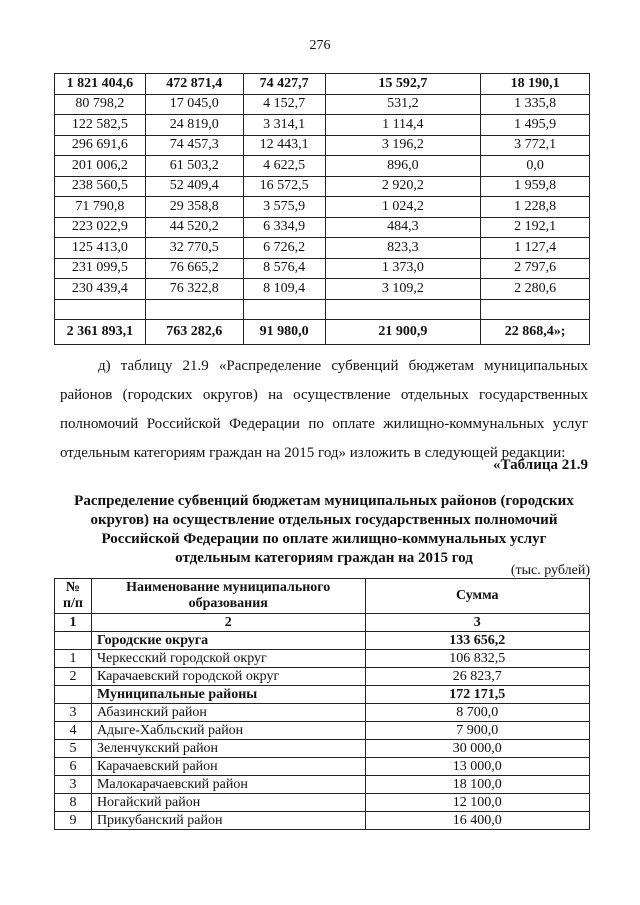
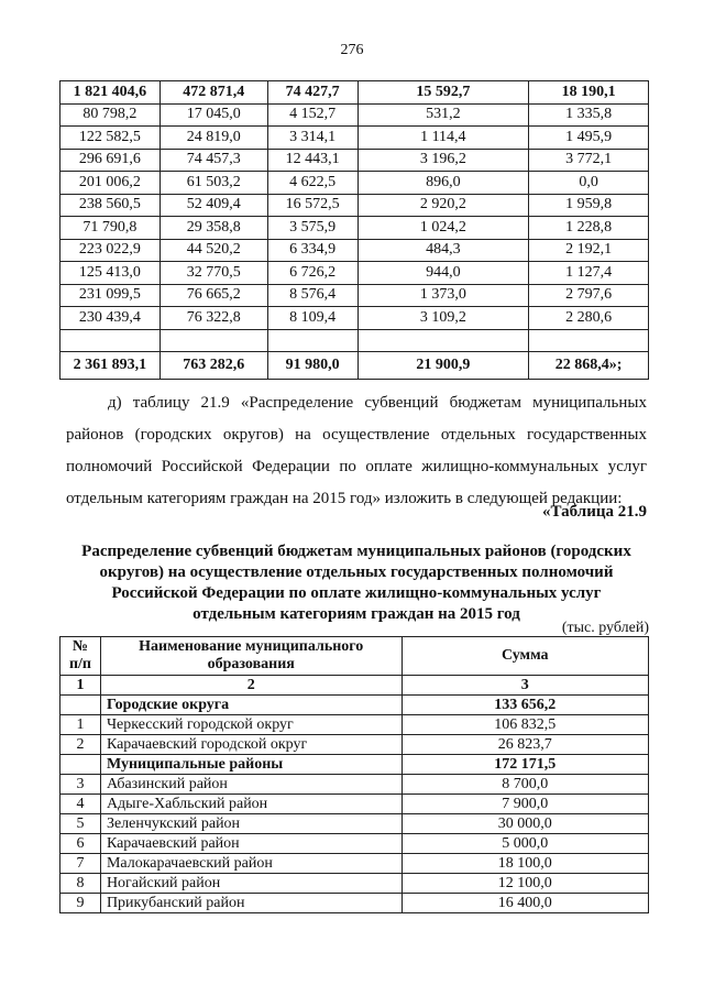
  276
  1 821 404,6	472 871,4	74 427,7	15 592,7	18 190,1
  80 798,2	17 045,0	4 152,7	531,2	1 335,8
  122 582,5	24 819,0	3 314,1	1 114,4	1 495,9
  296 691,6	74 457,3	12 443,1	3 196,2	3 772,1
  201 006,2	61 503,2	4 622,5	896,0	0,0
  238 560,5	52 409,4	16 572,5	2 920,2	1 959,8
  71 790,8	29 358,8	3 575,9	1 024,2	1 228,8
  223 022,9	44 520,2	6 334,9	484,3	2 192,1
- 125 413,0	32 770,5	6 726,2	823,3	1 127,4
+ 125 413,0	32 770,5	6 726,2	944,0	1 127,4
  231 099,5	76 665,2	8 576,4	1 373,0	2 797,6
  230 439,4	76 322,8	8 109,4	3 109,2	2 280,6
  2 361 893,1	763 282,6	91 980,0	21 900,9	22 868,4»;
  д) таблицу 21.9 «Распределение субвенций бюджетам муниципальных районов (городских округов) на осуществление отдельных государственных полномочий Российской Федерации по оплате жилищно-коммунальных услуг отдельным категориям граждан на 2015 год» изложить в следующей редакции:
  «Таблица 21.9
  Распределение субвенций бюджетам муниципальных районов (городских
  округов) на осуществление отдельных государственных полномочий
  Российской Федерации по оплате жилищно-коммунальных услуг
  отдельным категориям граждан на 2015 год
  (тыс. рублей)
  № п/п	Наименование муниципального образования	Сумма
  1	2	3
  	Городские округа	133 656,2
  1	Черкесский городской округ	106 832,5
  2	Карачаевский городской округ	26 823,7
  	Муниципальные районы	172 171,5
  3	Абазинский район	8 700,0
  4	Адыге-Хабльский район	7 900,0
  5	Зеленчукский район	30 000,0
- 6	Карачаевский район	13 000,0
+ 6	Карачаевский район	5 000,0
- 3	Малокарачаевский район	18 100,0
+ 7	Малокарачаевский район	18 100,0
  8	Ногайский район	12 100,0
  9	Прикубанский район	16 400,0
